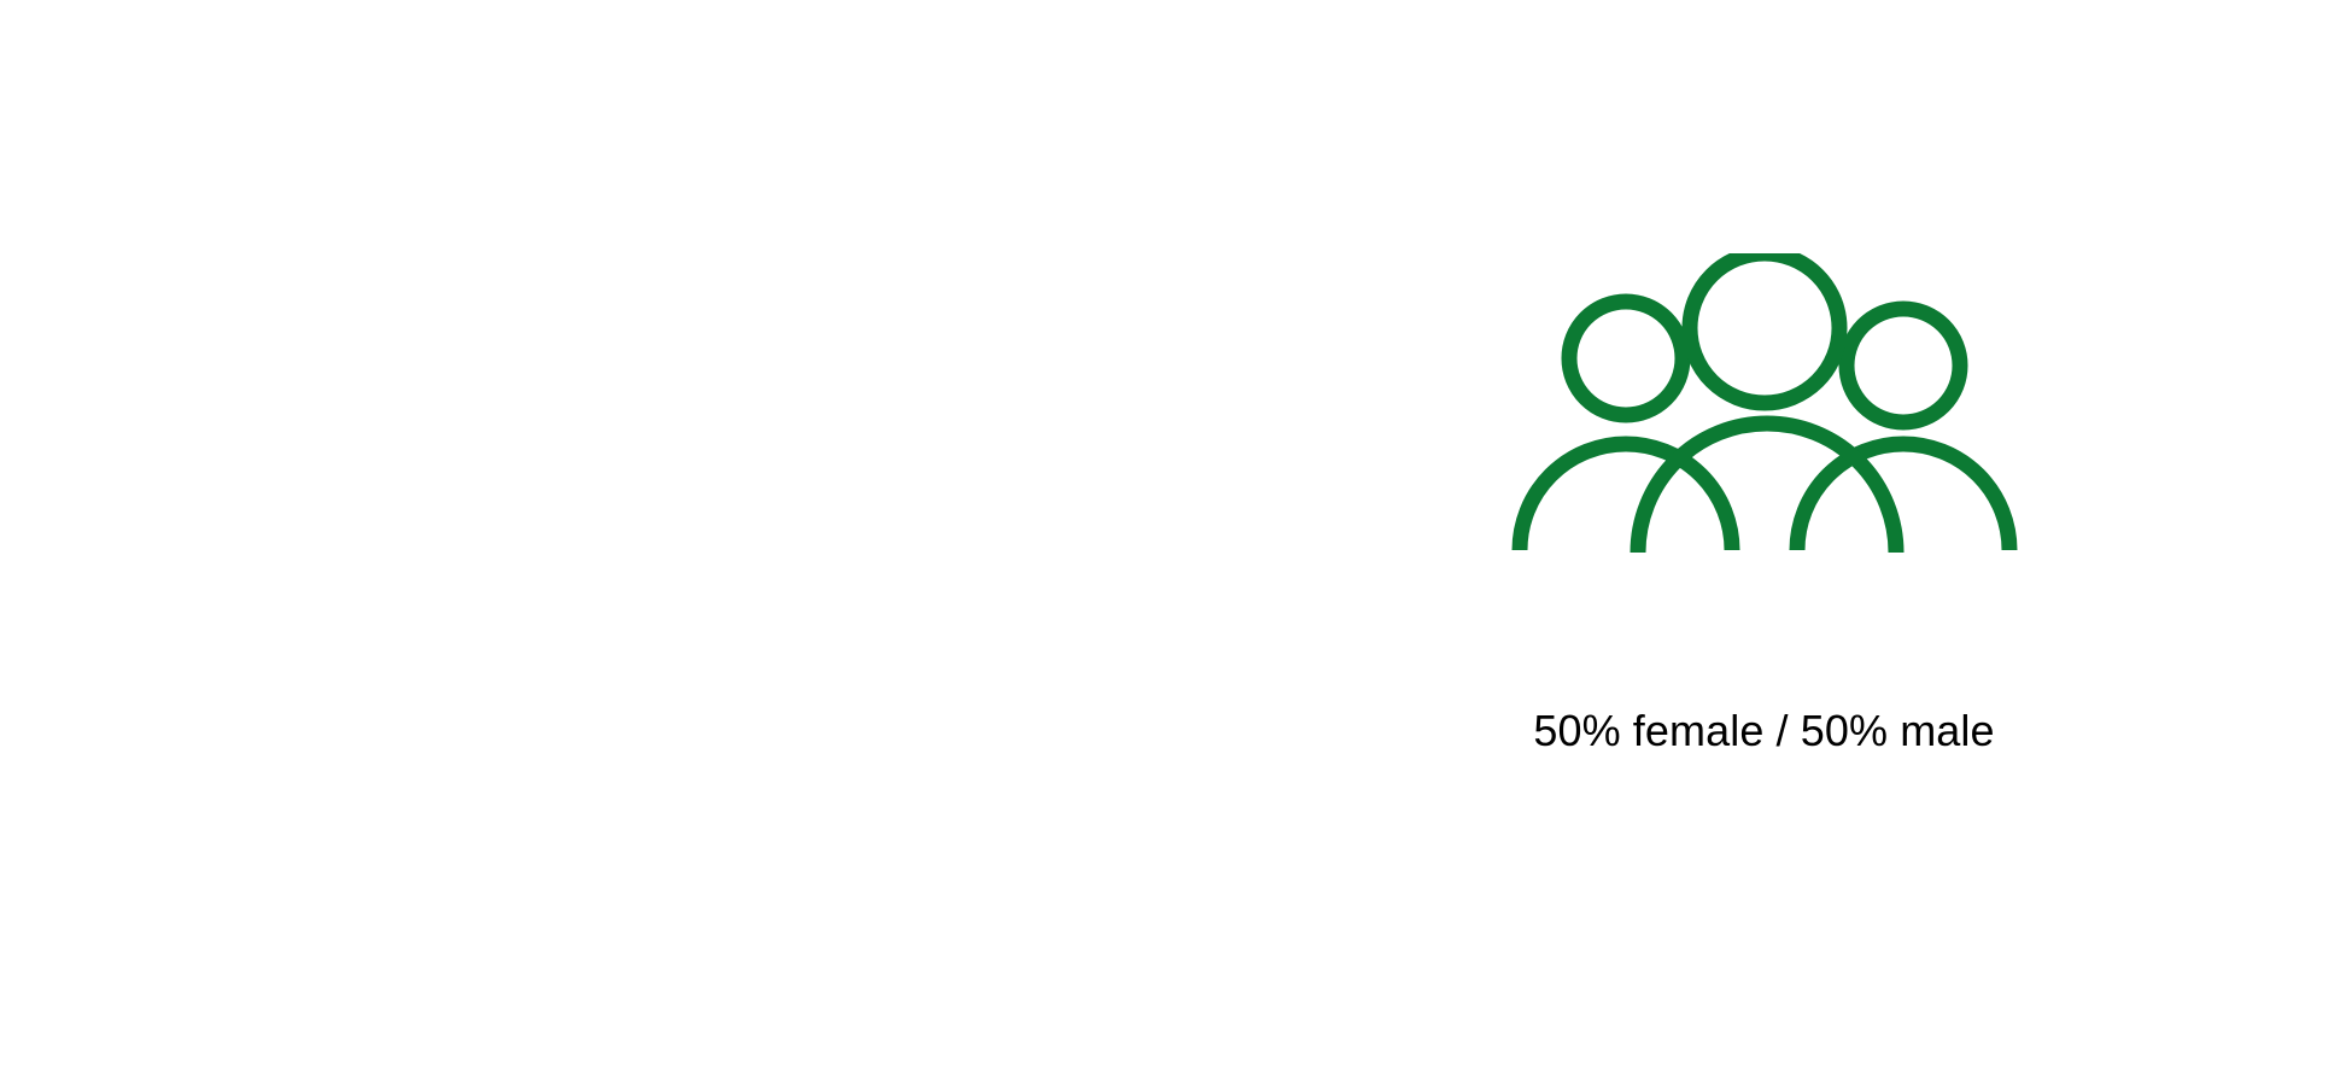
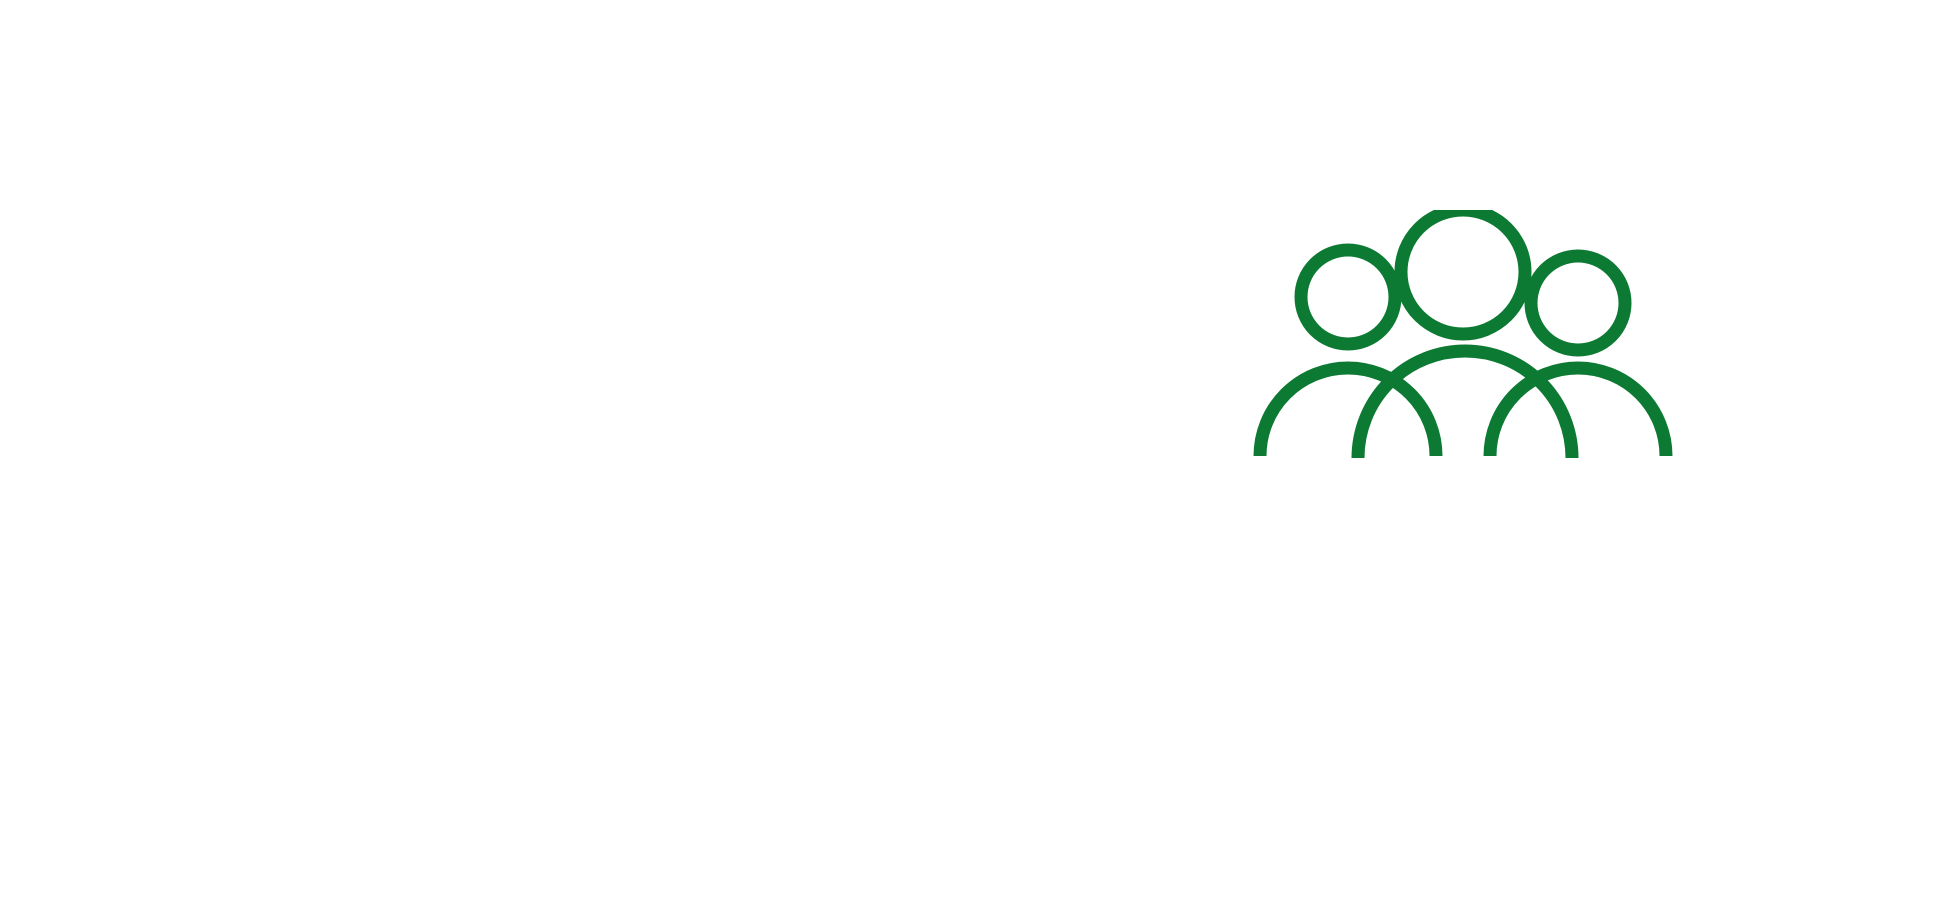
- 50% female / 50% male
